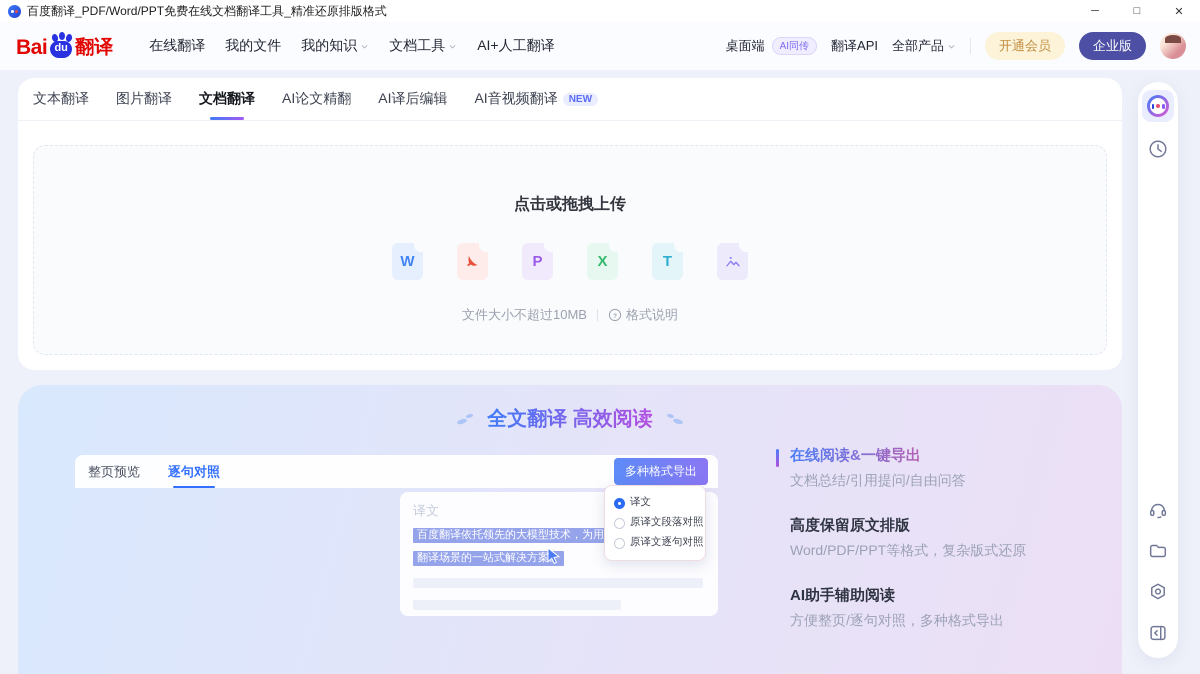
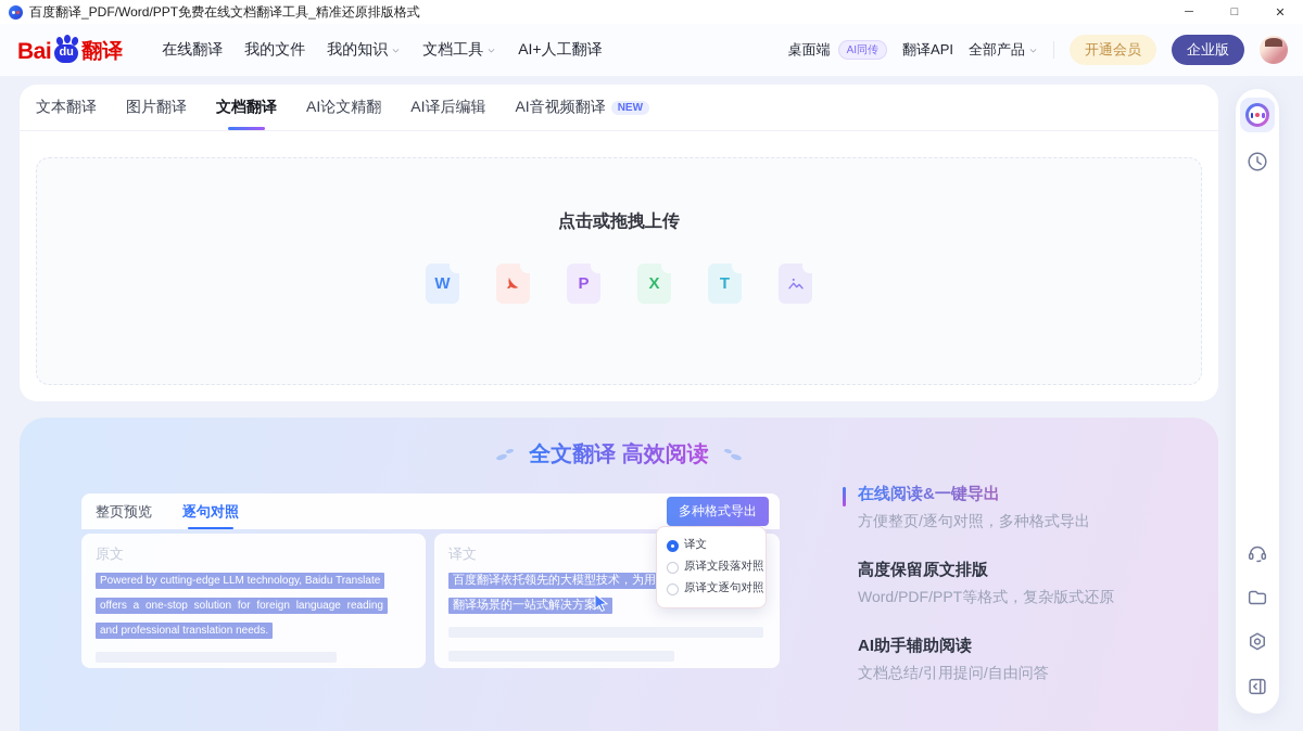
  百度翻译_PDF/Word/PPT免费在线文档翻译工具_精准还原排版格式
  ─
  □
  ✕
  Bai
  du
  翻译
  在线翻译
  我的文件
  我的知识
  文档工具
  AI+人工翻译
  桌面端
  AI同传
  翻译API
  全部产品
  开通会员
  企业版
  文本翻译
  图片翻译
  文档翻译
  AI论文精翻
  AI译后编辑
  AI音视频翻译
  NEW
  点击或拖拽上传
  W
  P
  X
  T
- 文件大小不超过10MB
- 格式说明
  全文翻译 高效阅读
  整页预览
  逐句对照
  多种格式导出
+ 原文
+ Powered by cutting-edge LLM technology, Baidu Translate
+ offers a one-stop solution for foreign language reading
+ and professional translation needs.
  译文
  百度翻译依托领先的大模型技术，为用
  翻译场景的一站式解决方案
  译文
  原译文段落对照
  原译文逐句对照
  在线阅读&一键导出
- 文档总结/引用提问/自由问答
+ 方便整页/逐句对照，多种格式导出
  高度保留原文排版
  Word/PDF/PPT等格式，复杂版式还原
  AI助手辅助阅读
- 方便整页/逐句对照，多种格式导出
+ 文档总结/引用提问/自由问答
